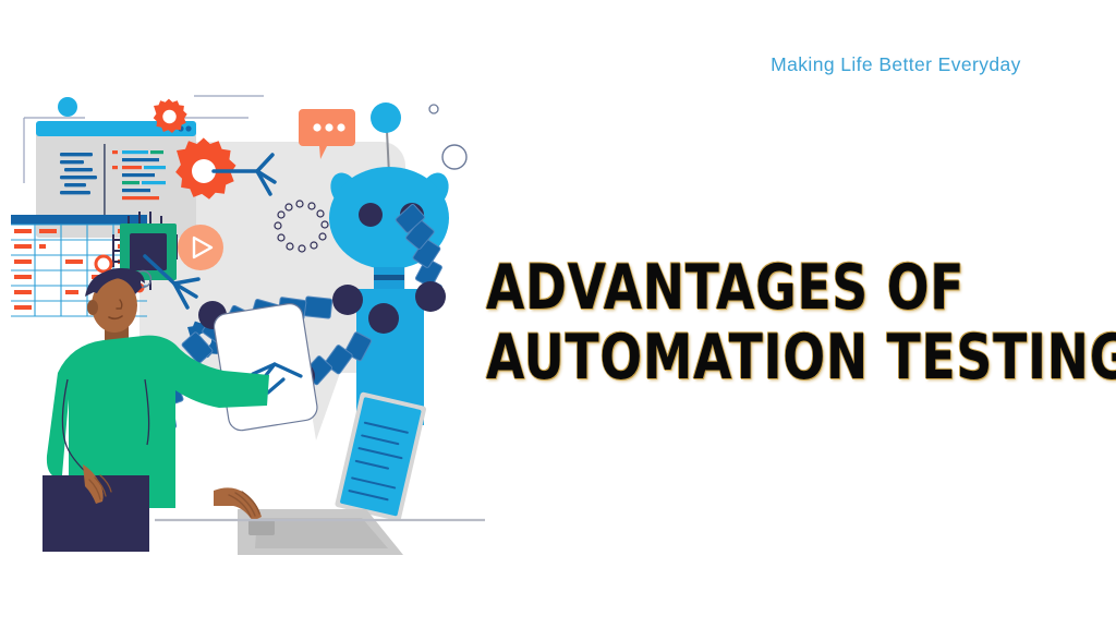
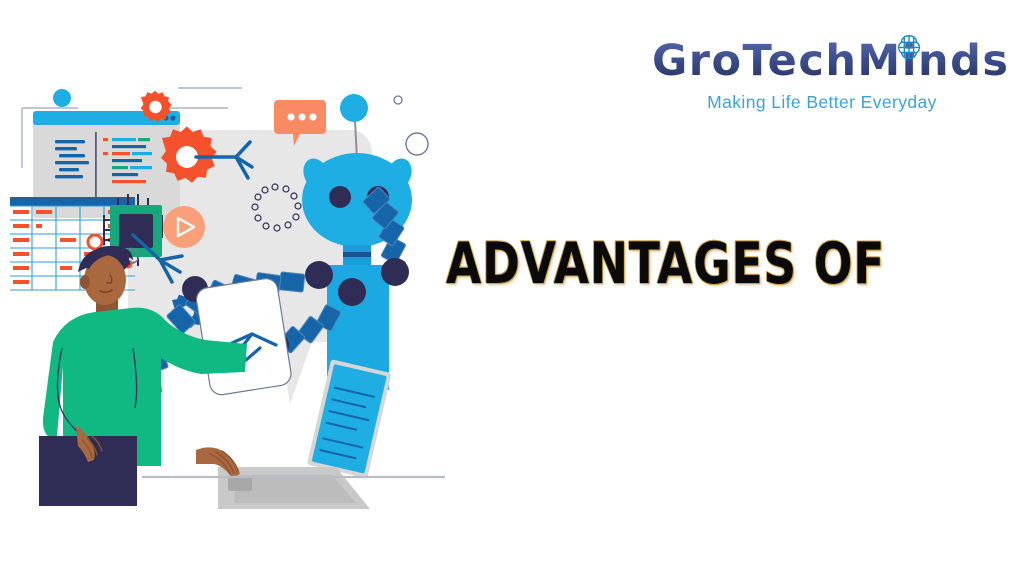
+ GroTechMinds
  Making Life Better Everyday
  ADVANTAGES OF
- AUTOMATION TESTING
